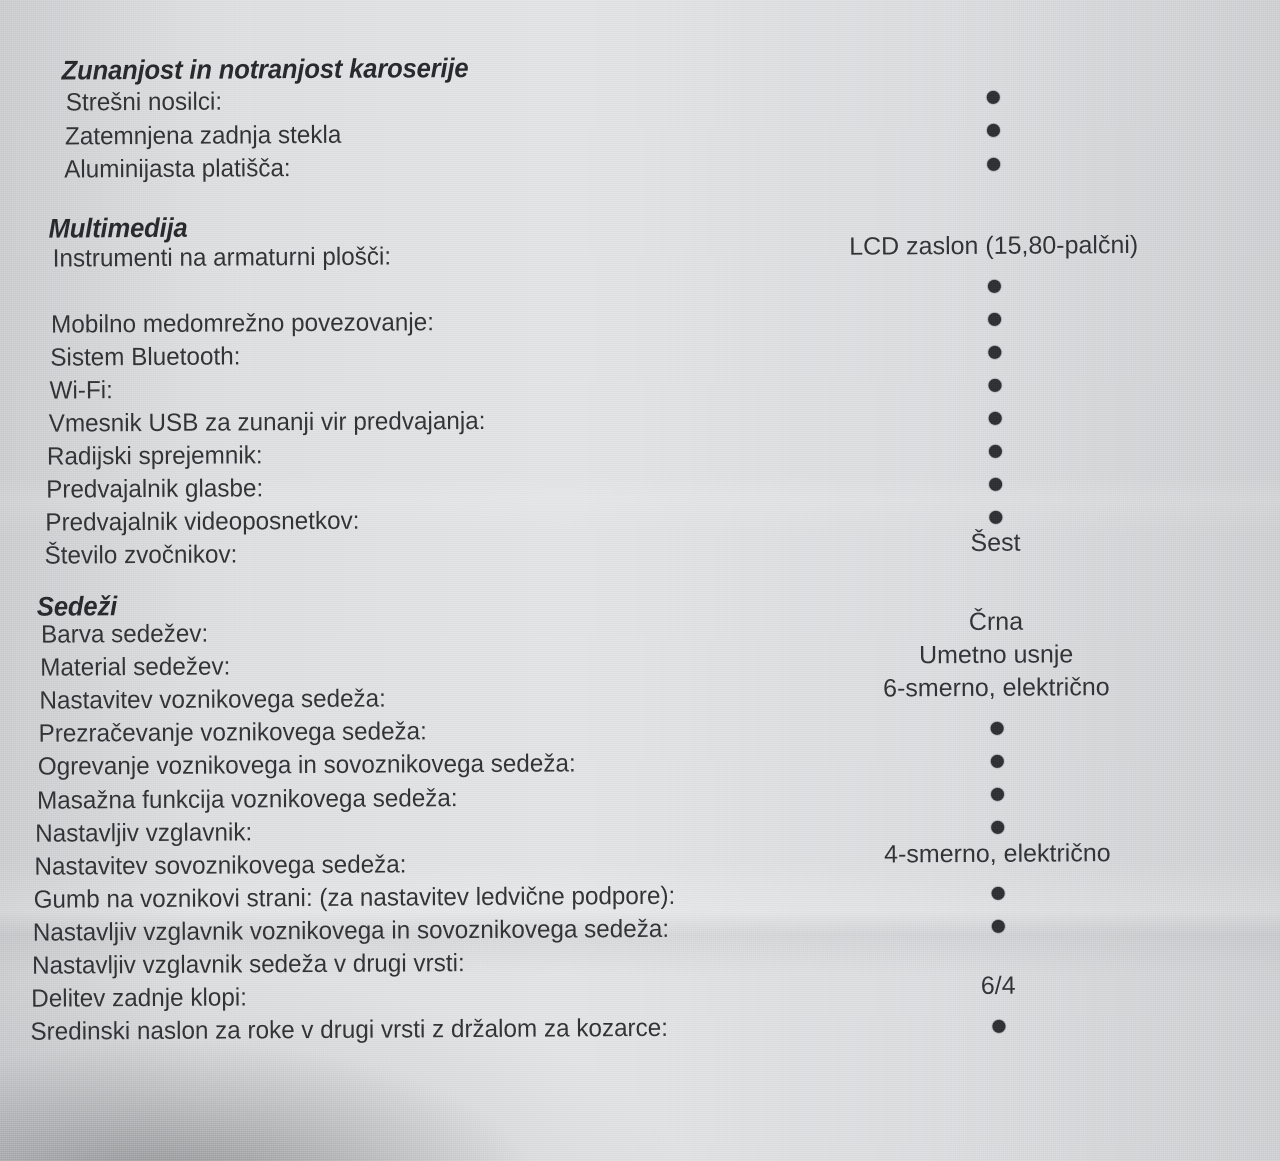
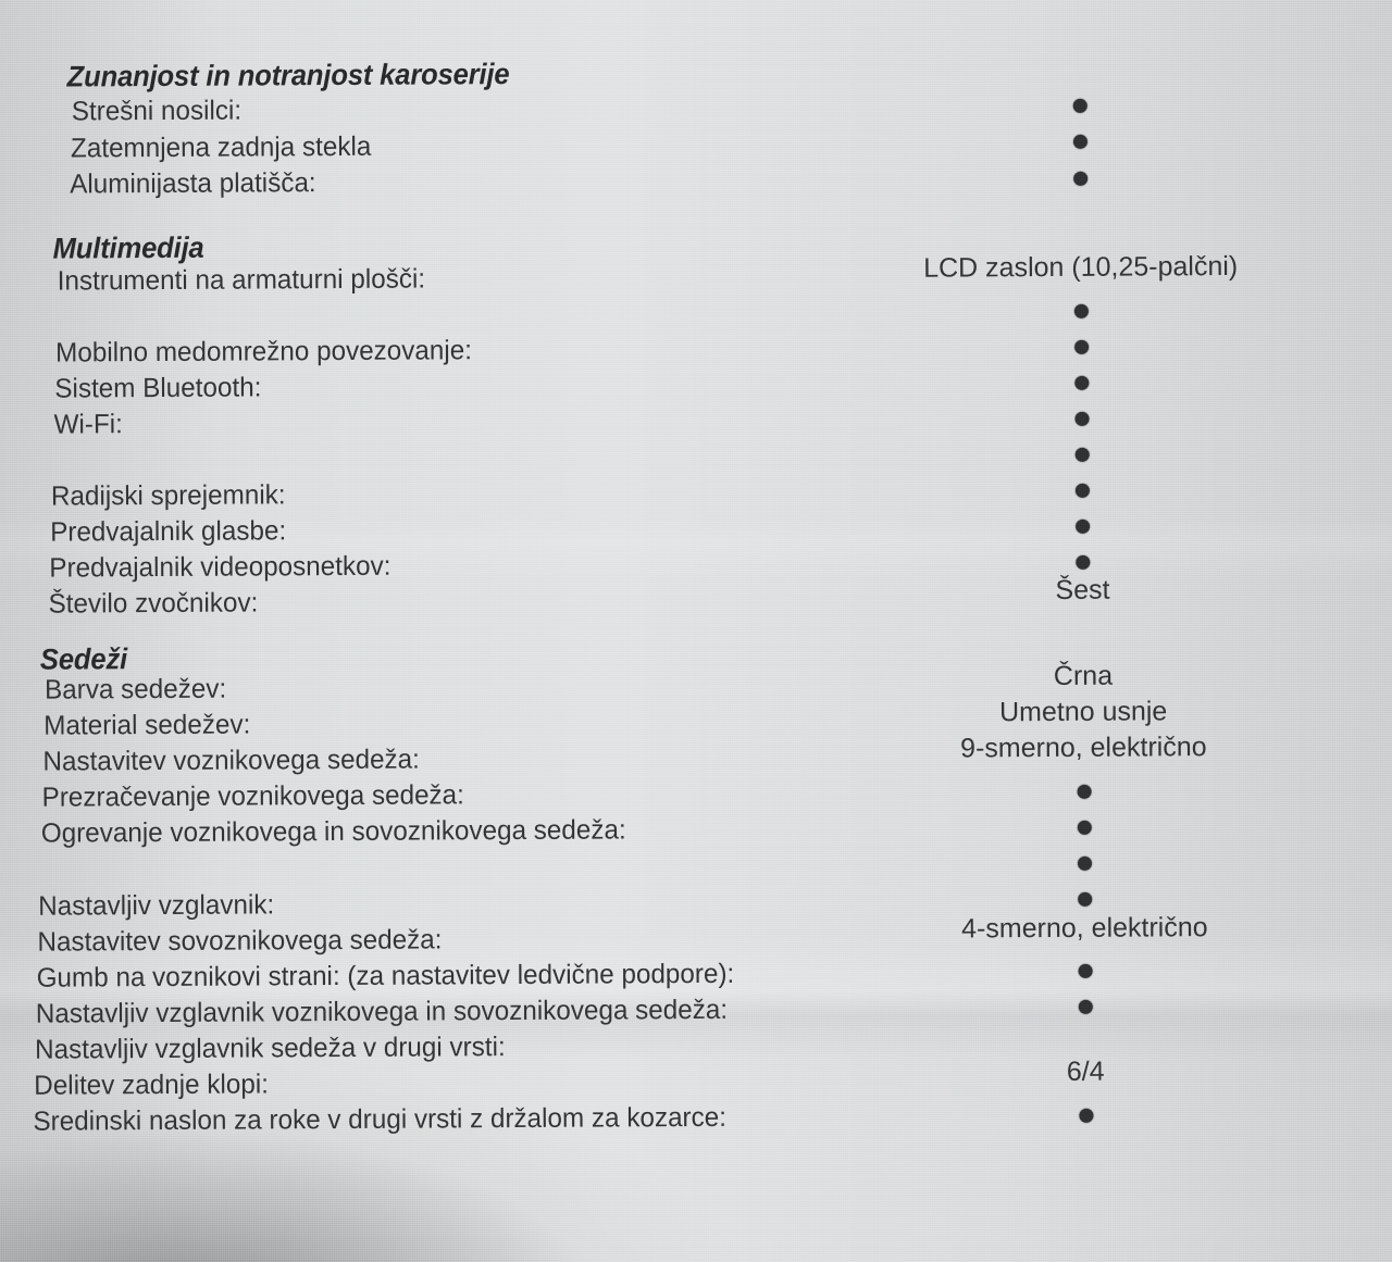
  Zunanjost in notranjost karoserije
  Strešni nosilci:
  Zatemnjena zadnja stekla
  Aluminijasta platišča:
  Multimedija
  Instrumenti na armaturni plošči:
- LCD zaslon (15,80-palčni)
+ LCD zaslon (10,25-palčni)
  Mobilno medomrežno povezovanje:
  Sistem Bluetooth:
  Wi-Fi:
- Vmesnik USB za zunanji vir predvajanja:
  Radijski sprejemnik:
  Predvajalnik glasbe:
  Predvajalnik videoposnetkov:
  Število zvočnikov:
  Šest
  Sedeži
  Barva sedežev:
  Črna
  Material sedežev:
  Umetno usnje
  Nastavitev voznikovega sedeža:
- 6-smerno, električno
+ 9-smerno, električno
  Prezračevanje voznikovega sedeža:
  Ogrevanje voznikovega in sovoznikovega sedeža:
- Masažna funkcija voznikovega sedeža:
  Nastavljiv vzglavnik:
  Nastavitev sovoznikovega sedeža:
  4-smerno, električno
  Gumb na voznikovi strani: (za nastavitev ledvične podpore):
  Nastavljiv vzglavnik voznikovega in sovoznikovega sedeža:
  Nastavljiv vzglavnik sedeža v drugi vrsti:
  Delitev zadnje klopi:
  6/4
  Sredinski naslon za roke v drugi vrsti z držalom za kozarce:
